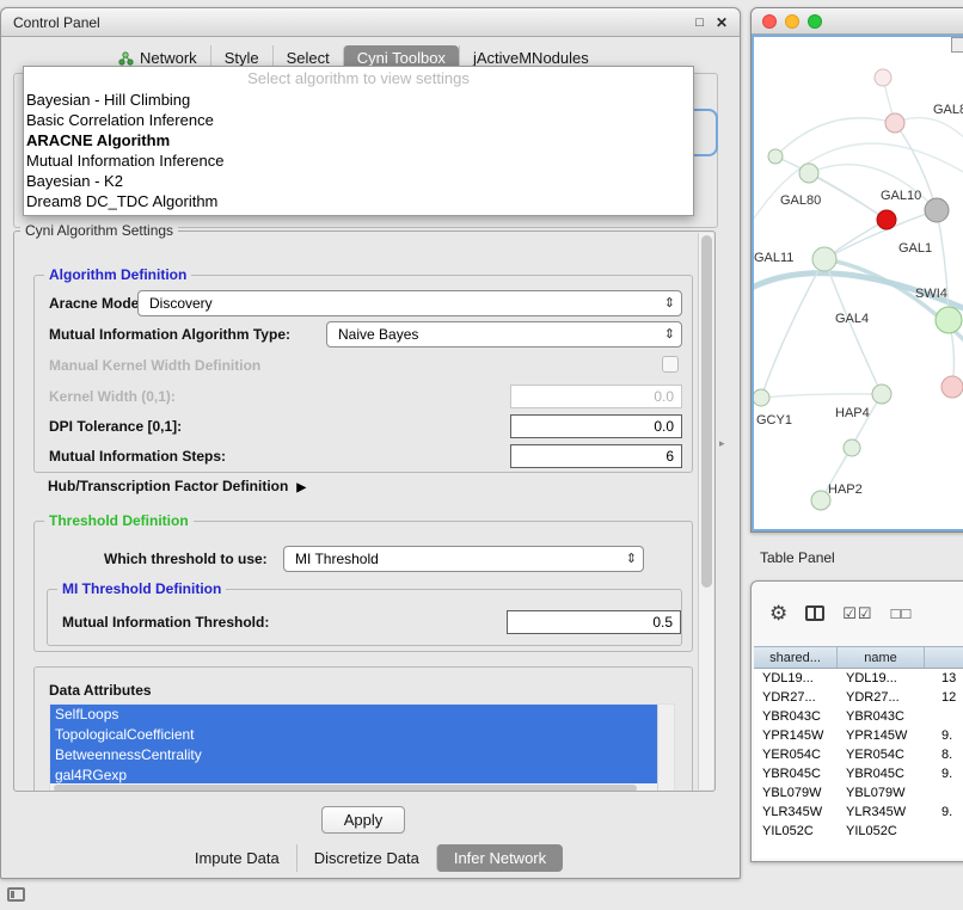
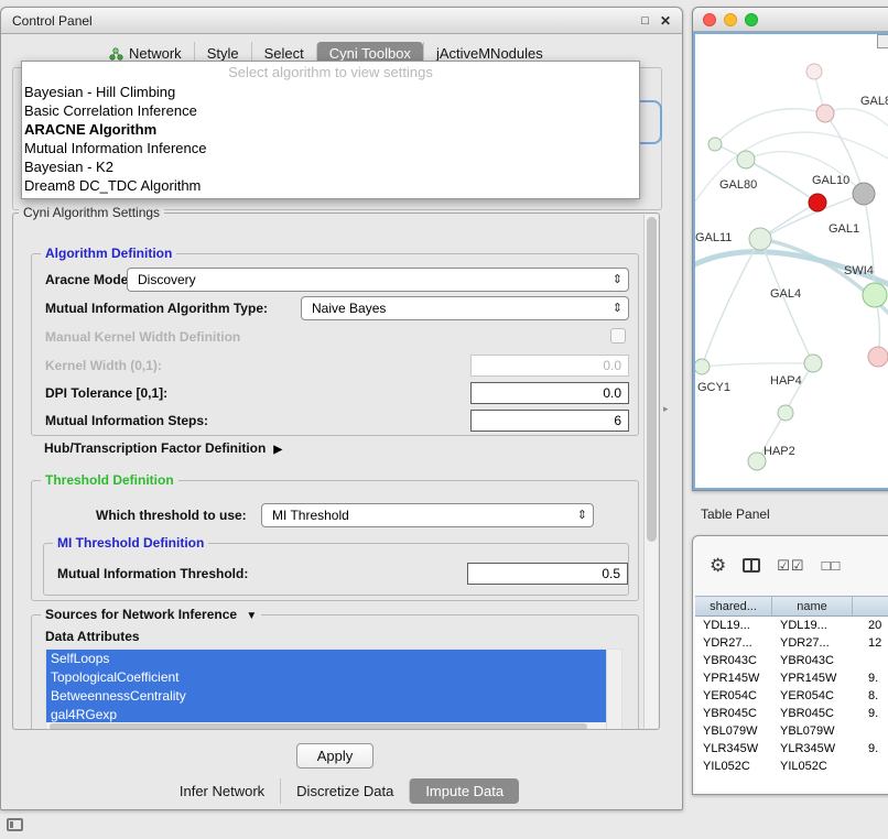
  Control Panel
  □
  ✕
  Network
  Style
  Select
  Cyni Toolbox
  jActiveMNodules
  Select algorithm to view settings
  Bayesian - Hill Climbing
  Basic Correlation Inference
  ARACNE Algorithm
  Mutual Information Inference
  Bayesian - K2
  Dream8 DC_TDC Algorithm
  Cyni Algorithm Settings
  Algorithm Definition
  Aracne Mode
  Discovery
  ⇕
  Mutual Information Algorithm Type:
  Naive Bayes
  ⇕
  Manual Kernel Width Definition
  Kernel Width (0,1):
  0.0
  DPI Tolerance [0,1]:
  0.0
  Mutual Information Steps:
  6
  Hub/Transcription Factor Definition ▶
  Threshold Definition
  Which threshold to use:
  MI Threshold
  ⇕
  MI Threshold Definition
  Mutual Information Threshold:
  0.5
+ Sources for Network Inference ▼
  Data Attributes
  SelfLoops
  TopologicalCoefficient
  BetweennessCentrality
  gal4RGexp
  Apply
- Impute Data
+ Infer Network
  Discretize Data
- Infer Network
+ Impute Data
  ▸
  GAL
  GAL80
  GAL10
  GAL11
  GAL1
  SWI4
  GAL4
  GCY1
  HAP4
  HAP2
  Table Panel
  ⚙
  ☑☑
  □□
  shared...
  name
  YDL19...
  YDL19...
- 13
+ 20
  YDR27...
  YDR27...
  12
  YBR043C
  YBR043C
  YPR145W
  YPR145W
  9.
  YER054C
  YER054C
  8.
  YBR045C
  YBR045C
  9.
  YBL079W
  YBL079W
  YLR345W
  YLR345W
  9.
  YIL052C
  YIL052C
